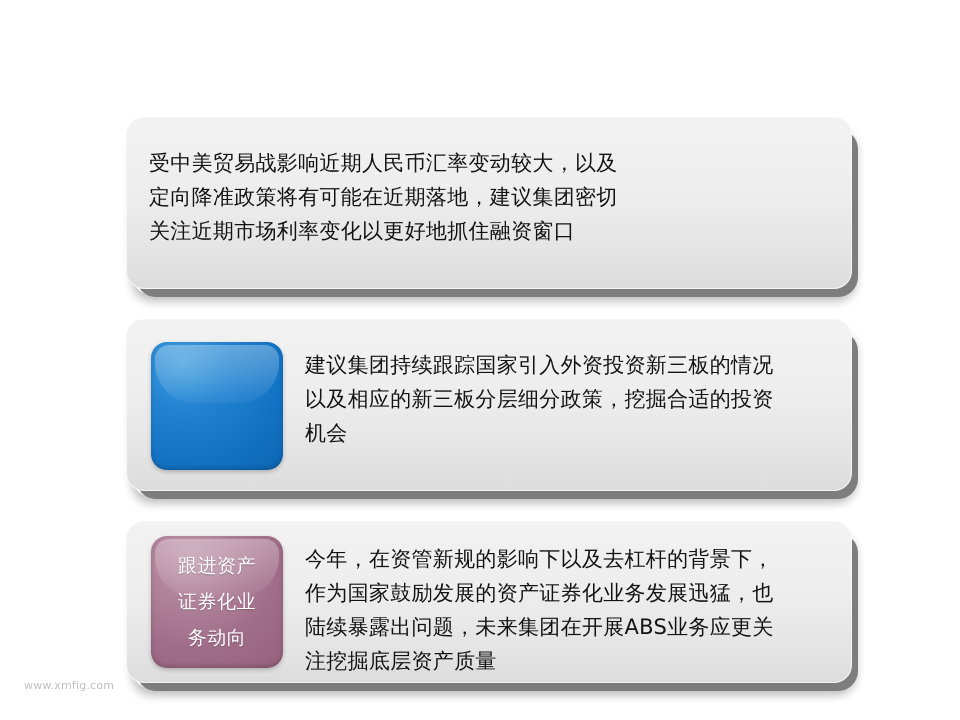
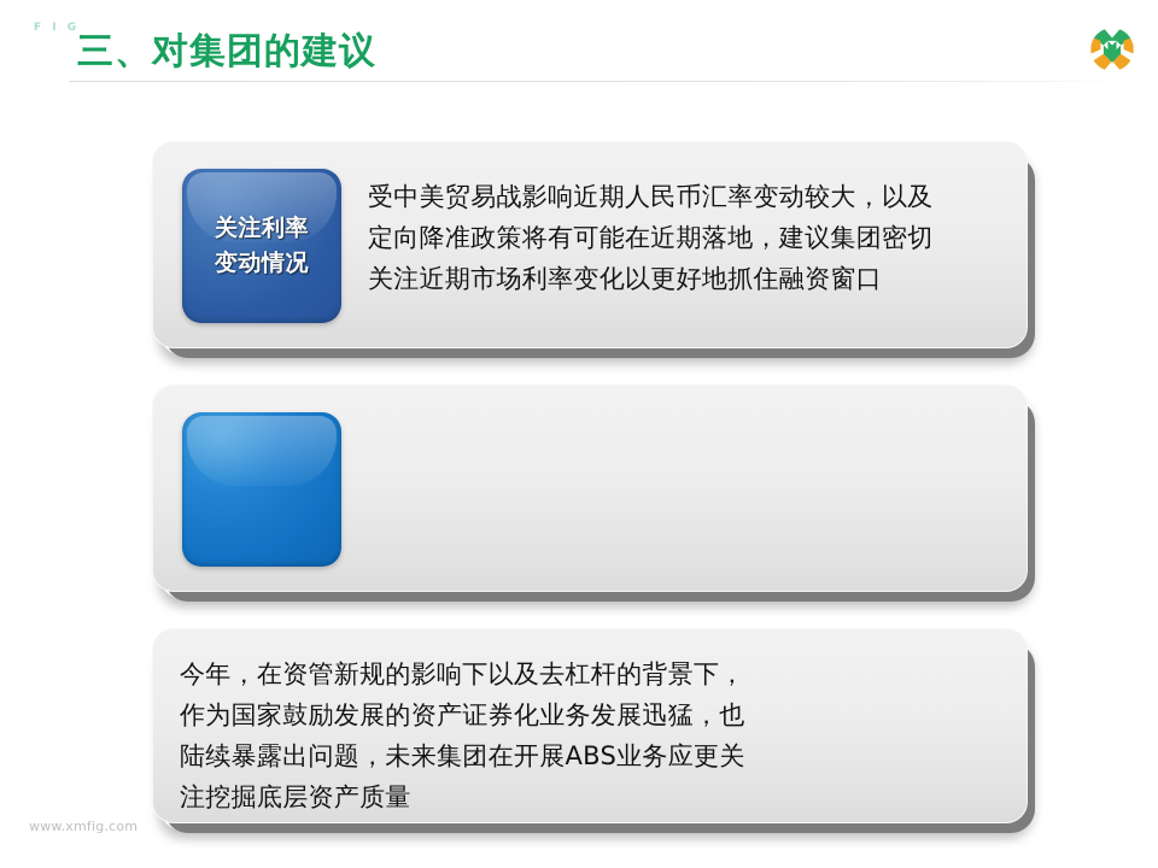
+ F I G
+ 三、对集团的建议
+ 关注利率
+ 变动情况
  受中美贸易战影响近期人民币汇率变动较大，以及
  定向降准政策将有可能在近期落地，建议集团密切
  关注近期市场利率变化以更好地抓住融资窗口
- 建议集团持续跟踪国家引入外资投资新三板的情况
- 以及相应的新三板分层细分政策，挖掘合适的投资
- 机会
- 跟进资产
- 证券化业
- 务动向
  今年，在资管新规的影响下以及去杠杆的背景下，
  作为国家鼓励发展的资产证券化业务发展迅猛，也
  陆续暴露出问题，未来集团在开展ABS业务应更关
  注挖掘底层资产质量
  www.xmfig.com
